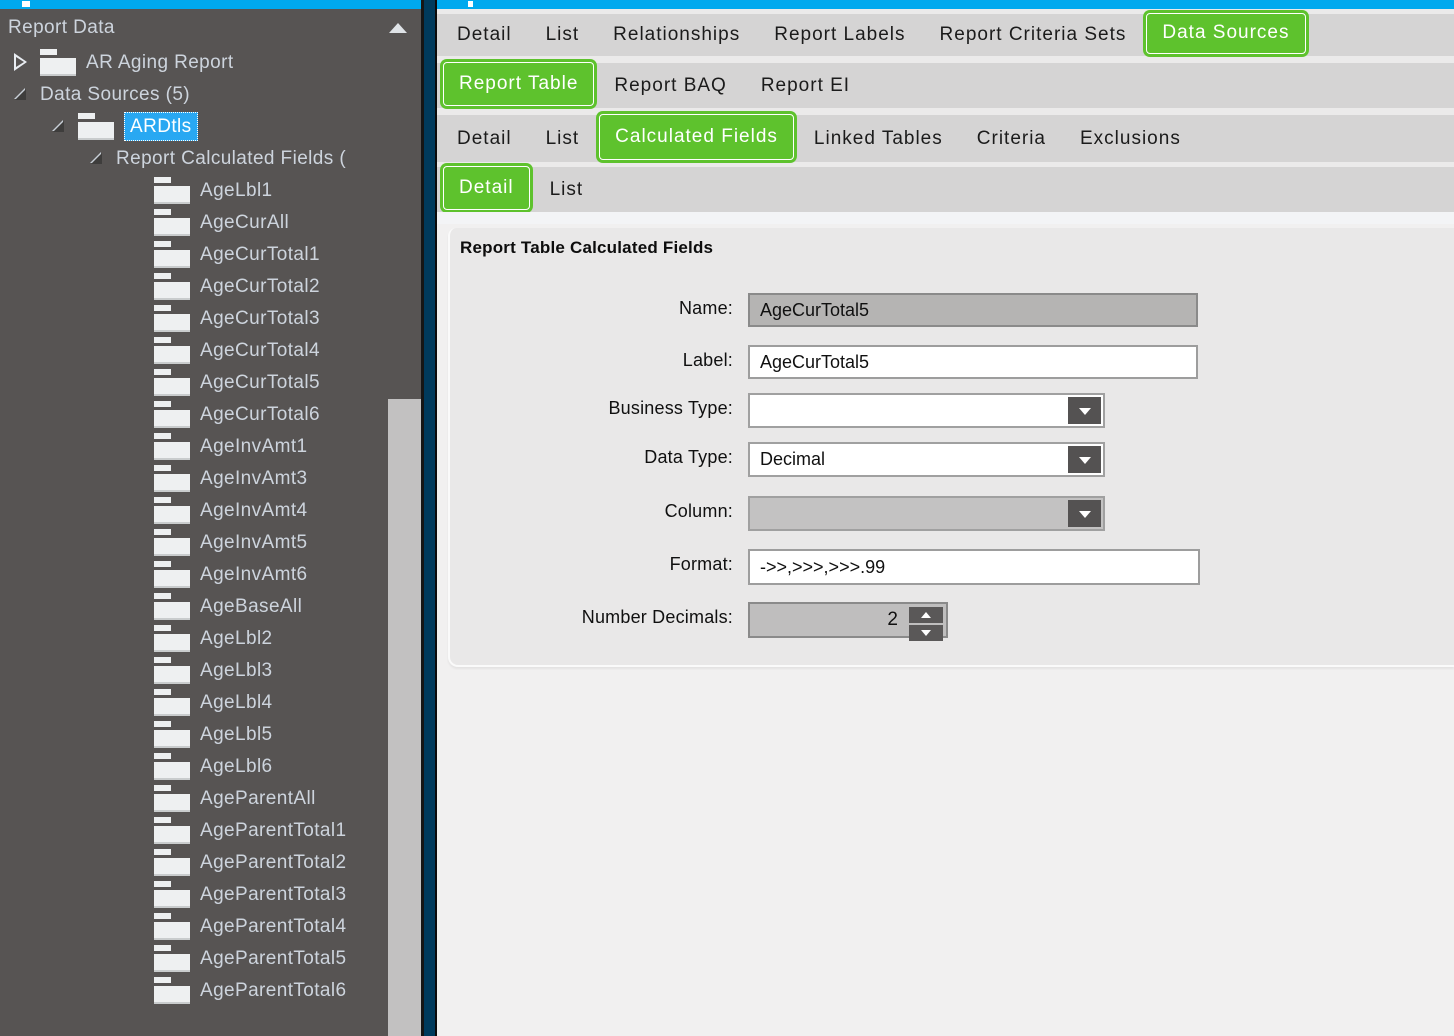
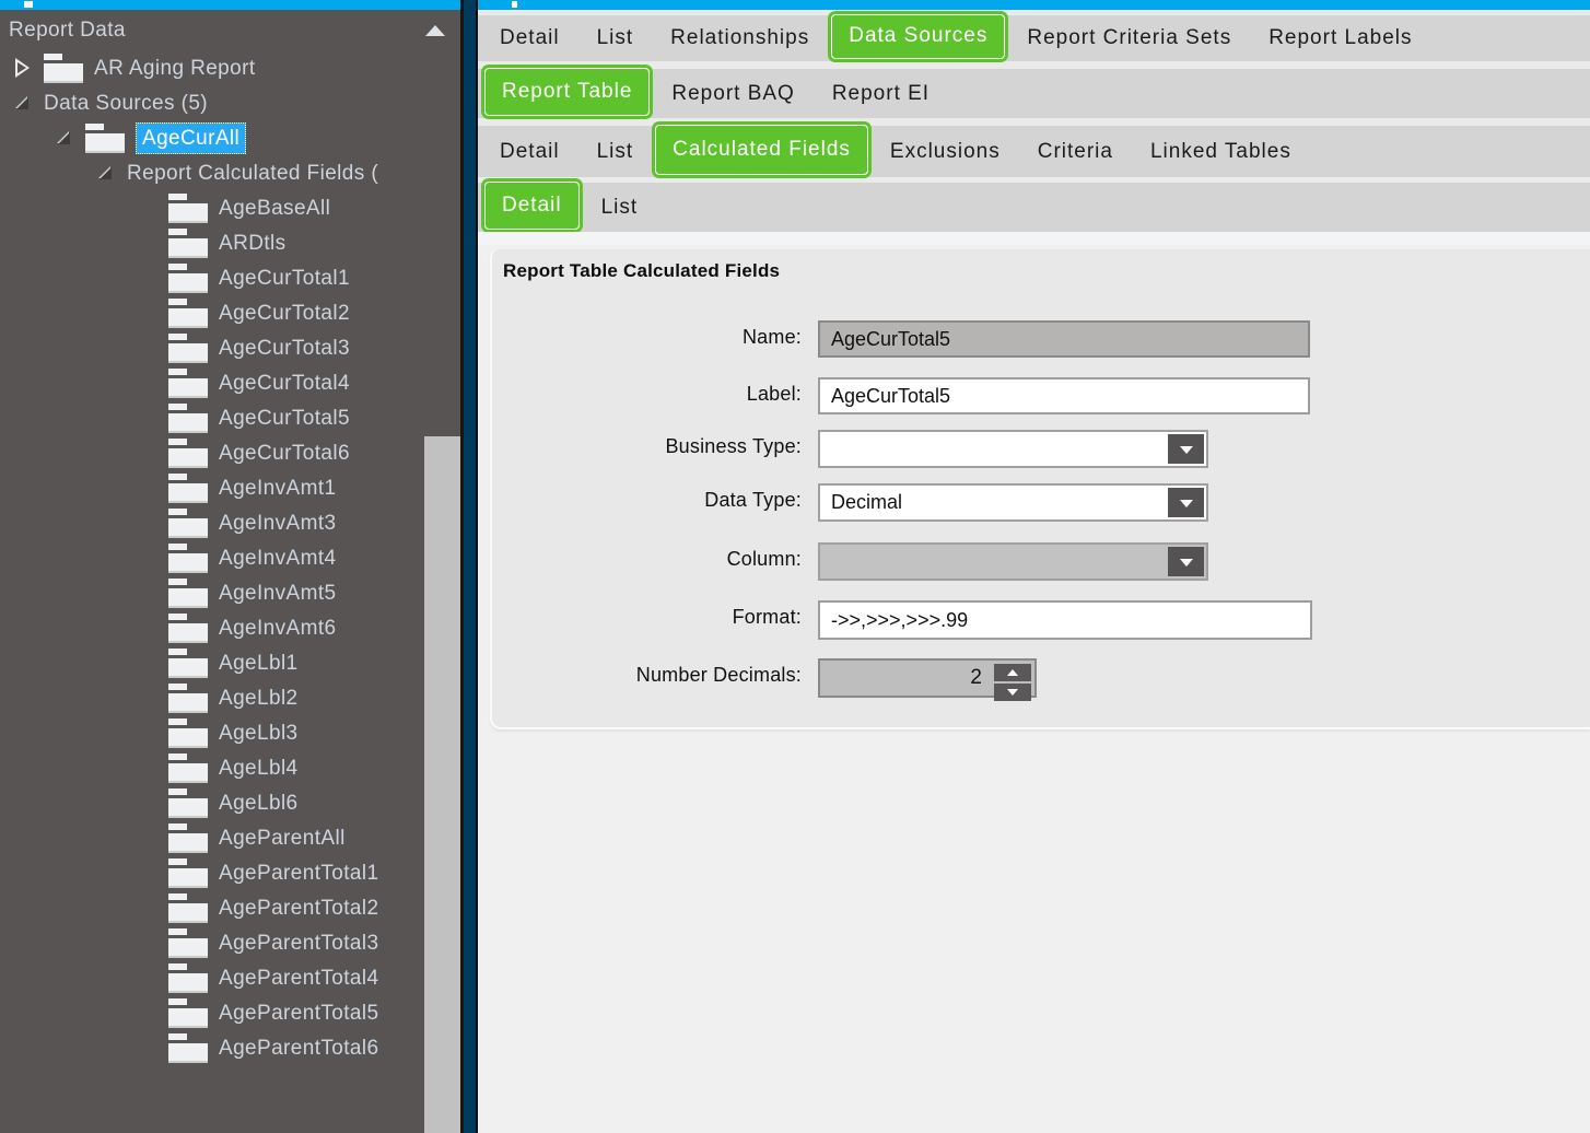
  Report Data
  AR Aging Report
  Data Sources (5)
- ARDtls
+ AgeCurAll
  Report Calculated Fields (
- AgeLbl1
+ AgeBaseAll
- AgeCurAll
+ ARDtls
  AgeCurTotal1
  AgeCurTotal2
  AgeCurTotal3
  AgeCurTotal4
  AgeCurTotal5
  AgeCurTotal6
  AgeInvAmt1
  AgeInvAmt3
  AgeInvAmt4
  AgeInvAmt5
  AgeInvAmt6
- AgeBaseAll
+ AgeLbl1
  AgeLbl2
  AgeLbl3
  AgeLbl4
- AgeLbl5
  AgeLbl6
  AgeParentAll
  AgeParentTotal1
  AgeParentTotal2
  AgeParentTotal3
  AgeParentTotal4
  AgeParentTotal5
  AgeParentTotal6
  Detail
  List
  Relationships
- Report Labels
+ Data Sources
  Report Criteria Sets
- Data Sources
+ Report Labels
  Report Table
  Report BAQ
  Report EI
  Detail
  List
  Calculated Fields
- Linked Tables
+ Exclusions
  Criteria
- Exclusions
+ Linked Tables
  Detail
  List
  Report Table Calculated Fields
  Name:
  AgeCurTotal5
  Label:
  AgeCurTotal5
  Business Type:
  Data Type:
  Decimal
  Column:
  Format:
  ->>,>>>,>>>.99
  Number Decimals:
  2
